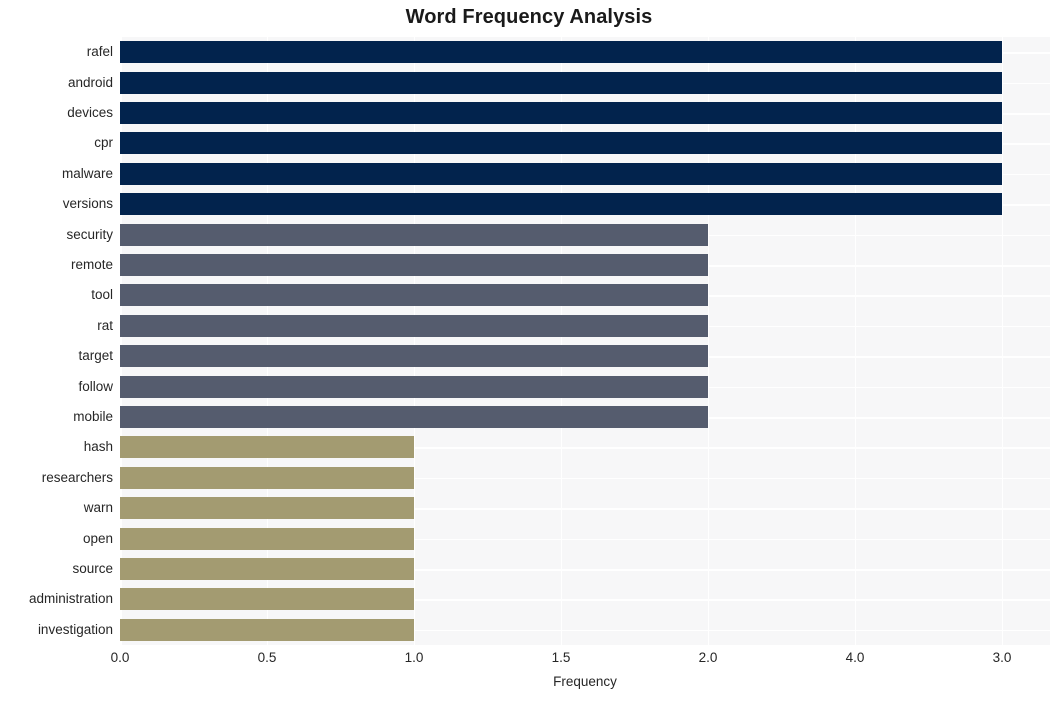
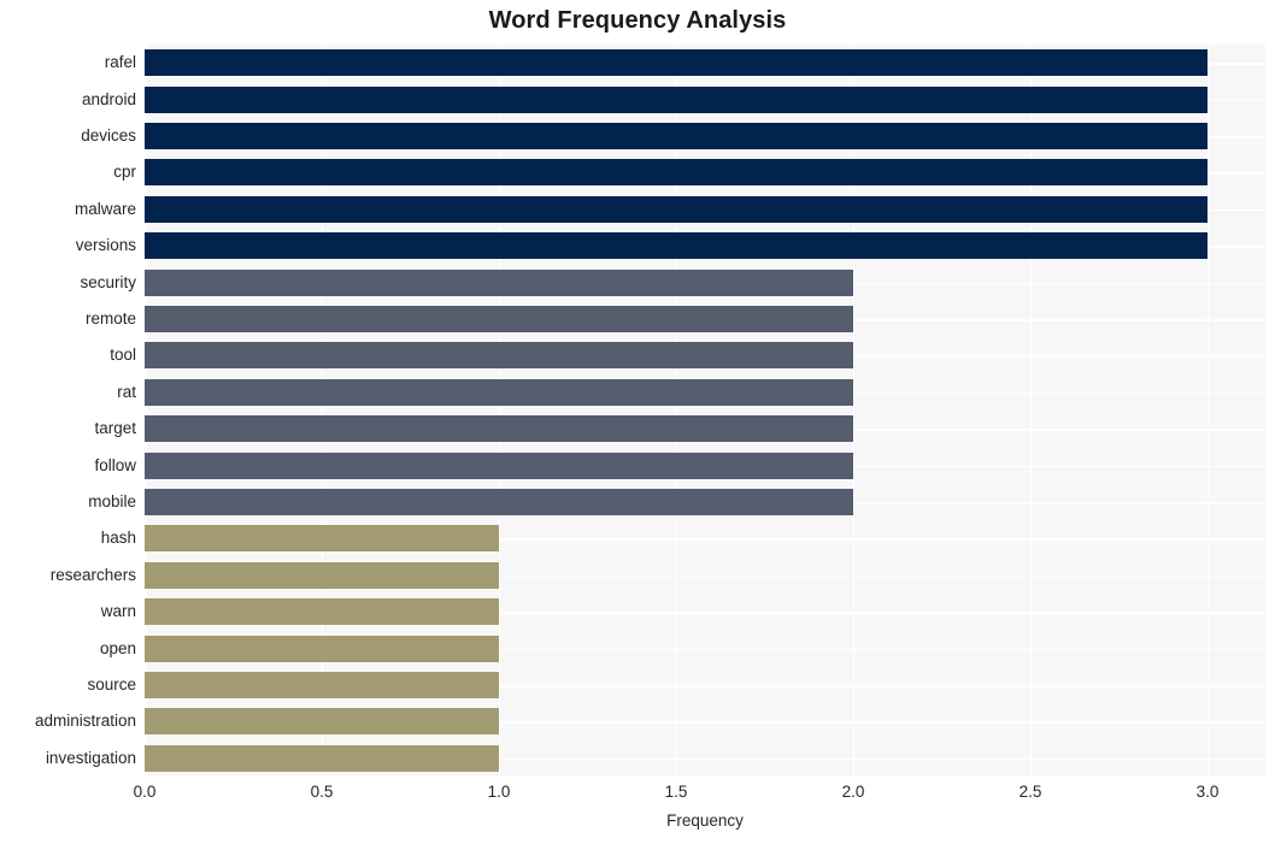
  Word Frequency Analysis
  rafel
  android
  devices
  cpr
  malware
  versions
  security
  remote
  tool
  rat
  target
  follow
  mobile
  hash
  researchers
  warn
  open
  source
  administration
  investigation
  0.0
  0.5
  1.0
  1.5
  2.0
- 4.0
+ 2.5
  3.0
  Frequency
